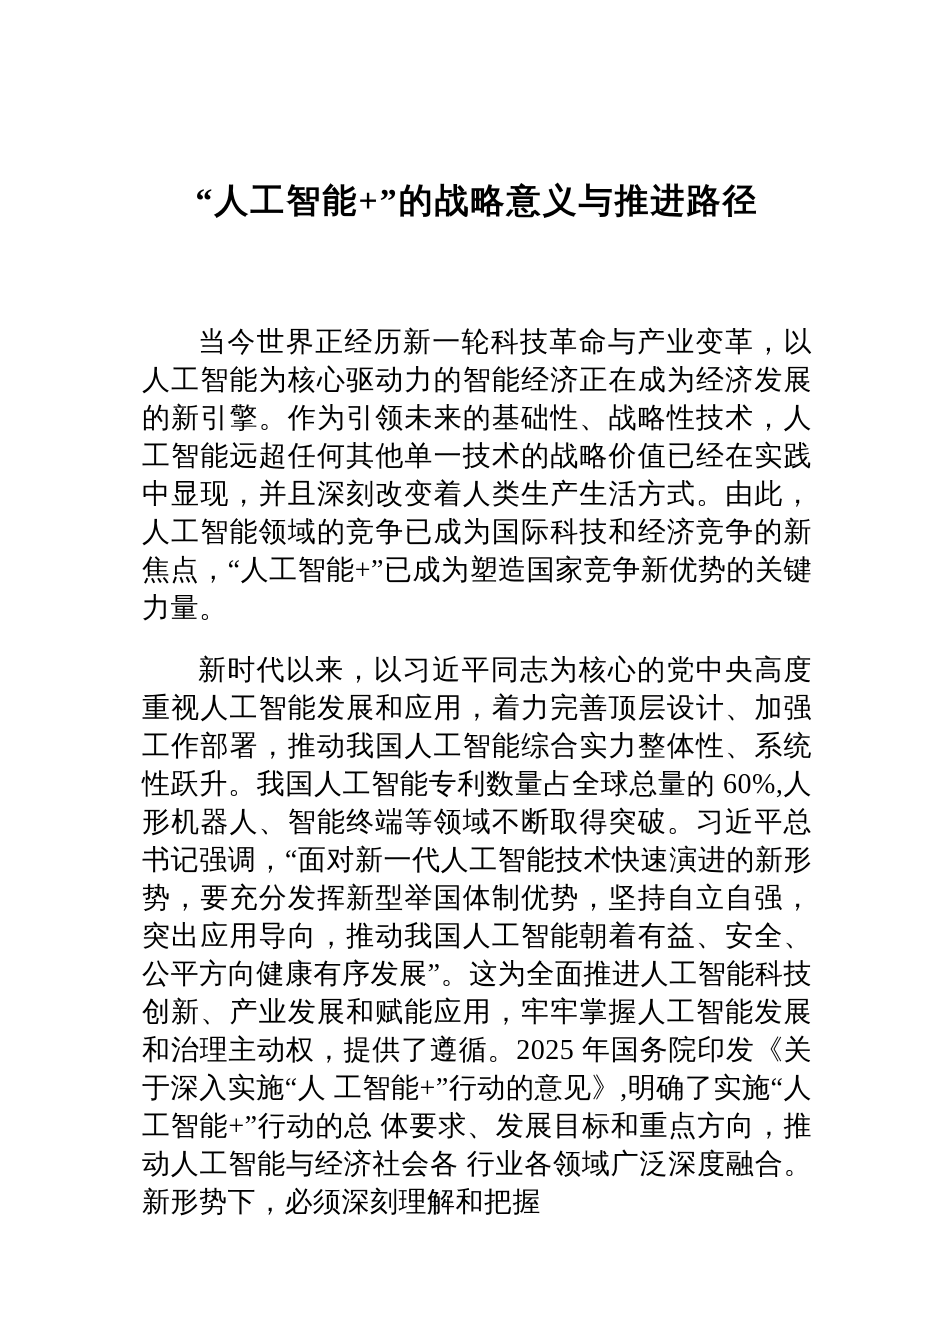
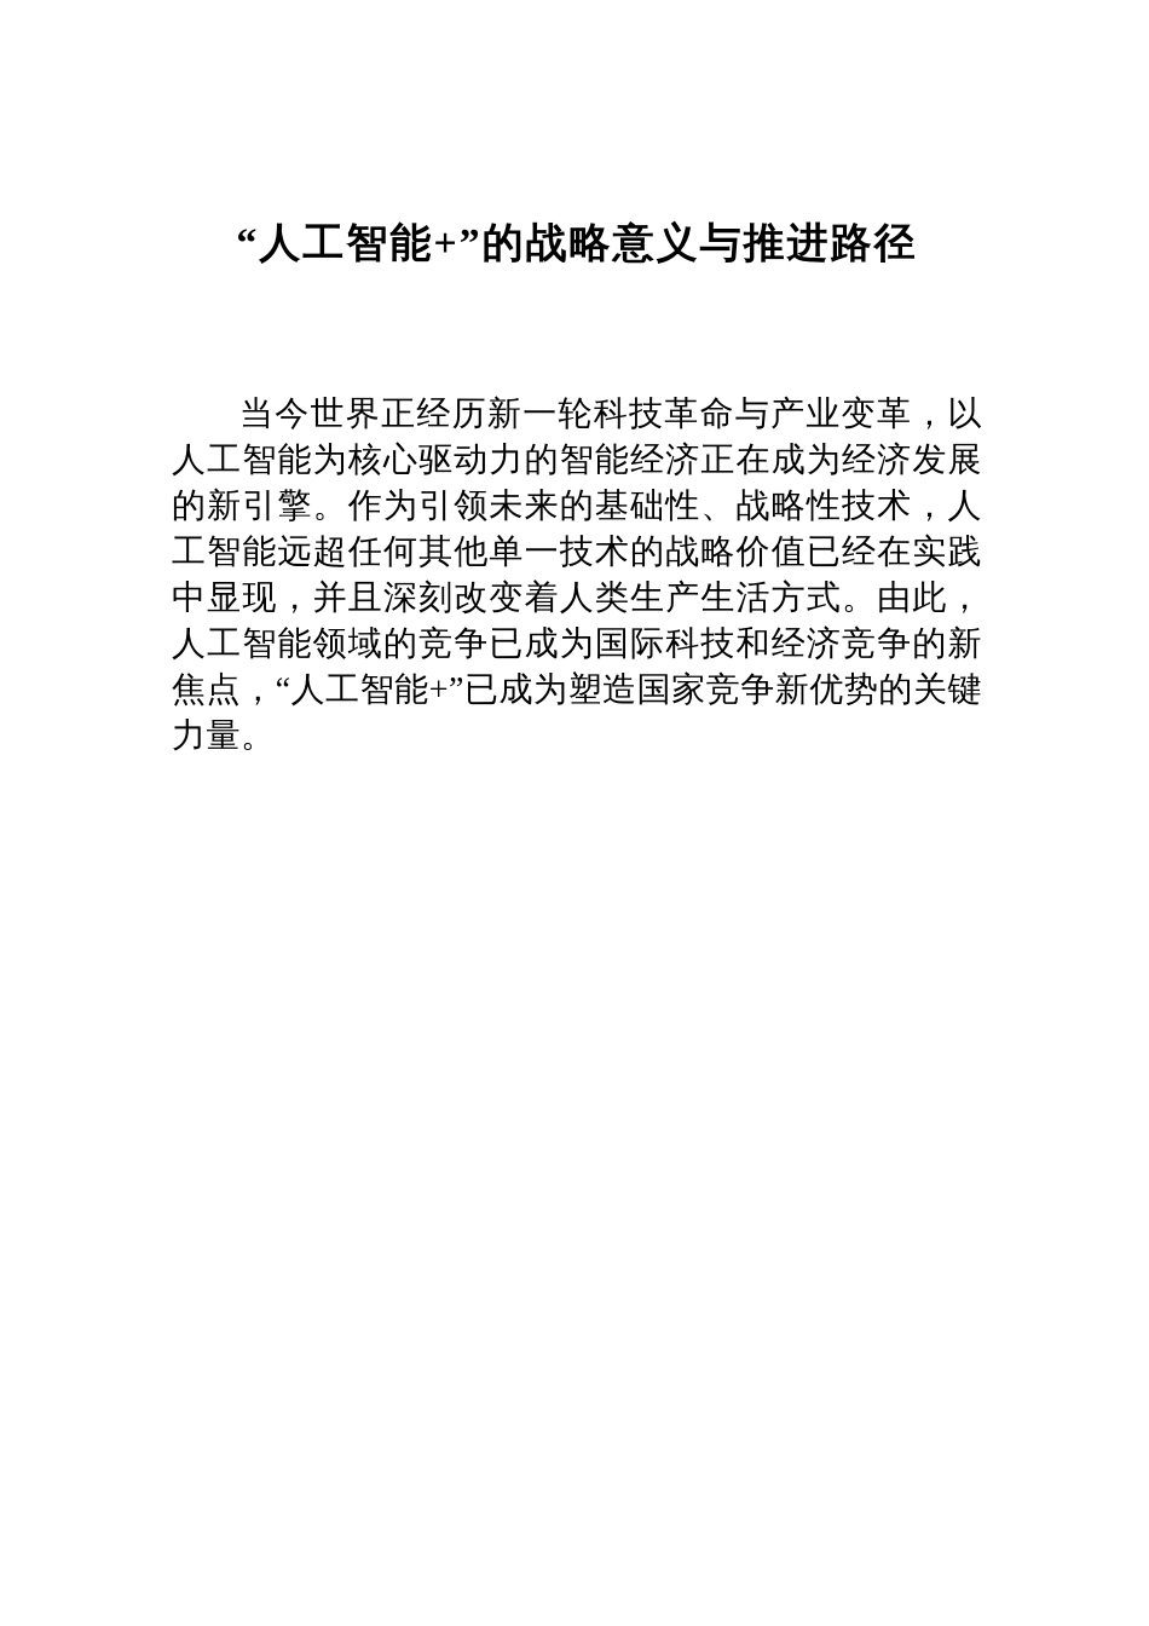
  “人工智能+”的战略意义与推进路径
  当今世界正经历新一轮科技革命与产业变革，以人工智能为核心驱动力的智能经济正在成为经济发展的新引擎。作为引领未来的基础性、战略性技术，人工智能远超任何其他单一技术的战略价值已经在实践中显现，并且深刻改变着人类生产生活方式。由此，人工智能领域的竞争已成为国际科技和经济竞争的新焦点，“人工智能+”已成为塑造国家竞争新优势的关键力量。
- 新时代以来，以习近平同志为核心的党中央高度重视人工智能发展和应用，着力完善顶层设计、加强工作部署，推动我国人工智能综合实力整体性、系统性跃升。我国人工智能专利数量占全球总量的 60%,人形机器人、智能终端等领域不断取得突破。习近平总书记强调，“面对新一代人工智能技术快速演进的新形势，要充分发挥新型举国体制优势，坚持自立自强，突出应用导向，推动我国人工智能朝着有益、安全、公平方向健康有序发展”。这为全面推进人工智能科技创新、产业发展和赋能应用，牢牢掌握人工智能发展和治理主动权，提供了遵循。2025 年国务院印发《关于深入实施“人 工智能+”行动的意见》,明确了实施“人工智能+”行动的总 体要求、发展目标和重点方向，推动人工智能与经济社会各 行业各领域广泛深度融合。新形势下，必须深刻理解和把握
